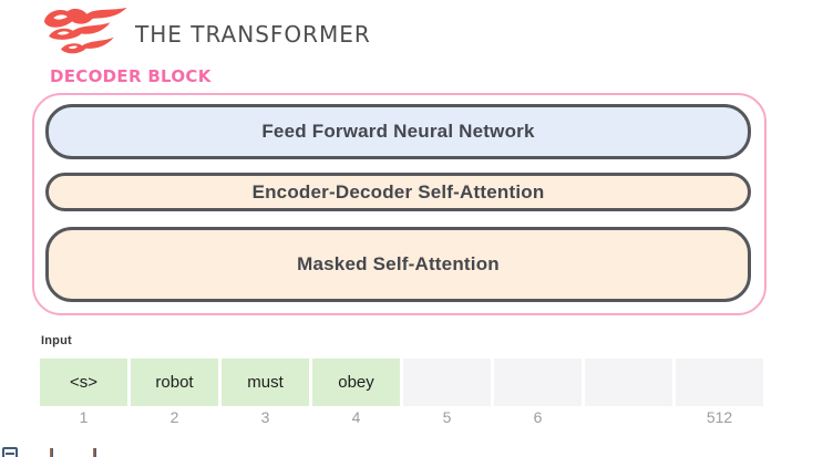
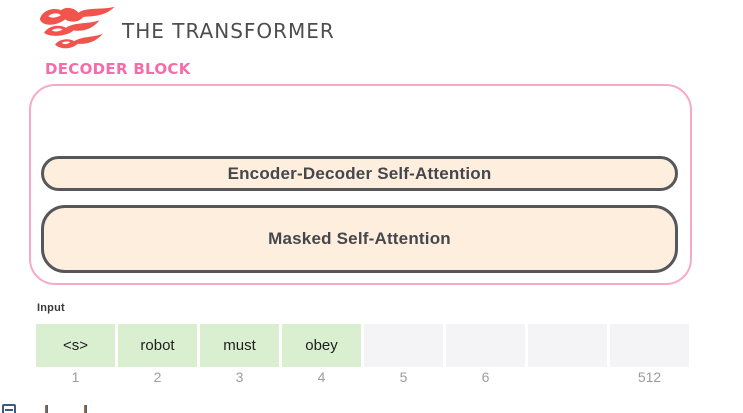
  THE TRANSFORMER
  DECODER BLOCK
- Feed Forward Neural Network
  Encoder-Decoder Self-Attention
  Masked Self-Attention
  Input
  <s>
  robot
  must
  obey
  1
  2
  3
  4
  5
  6
  512
